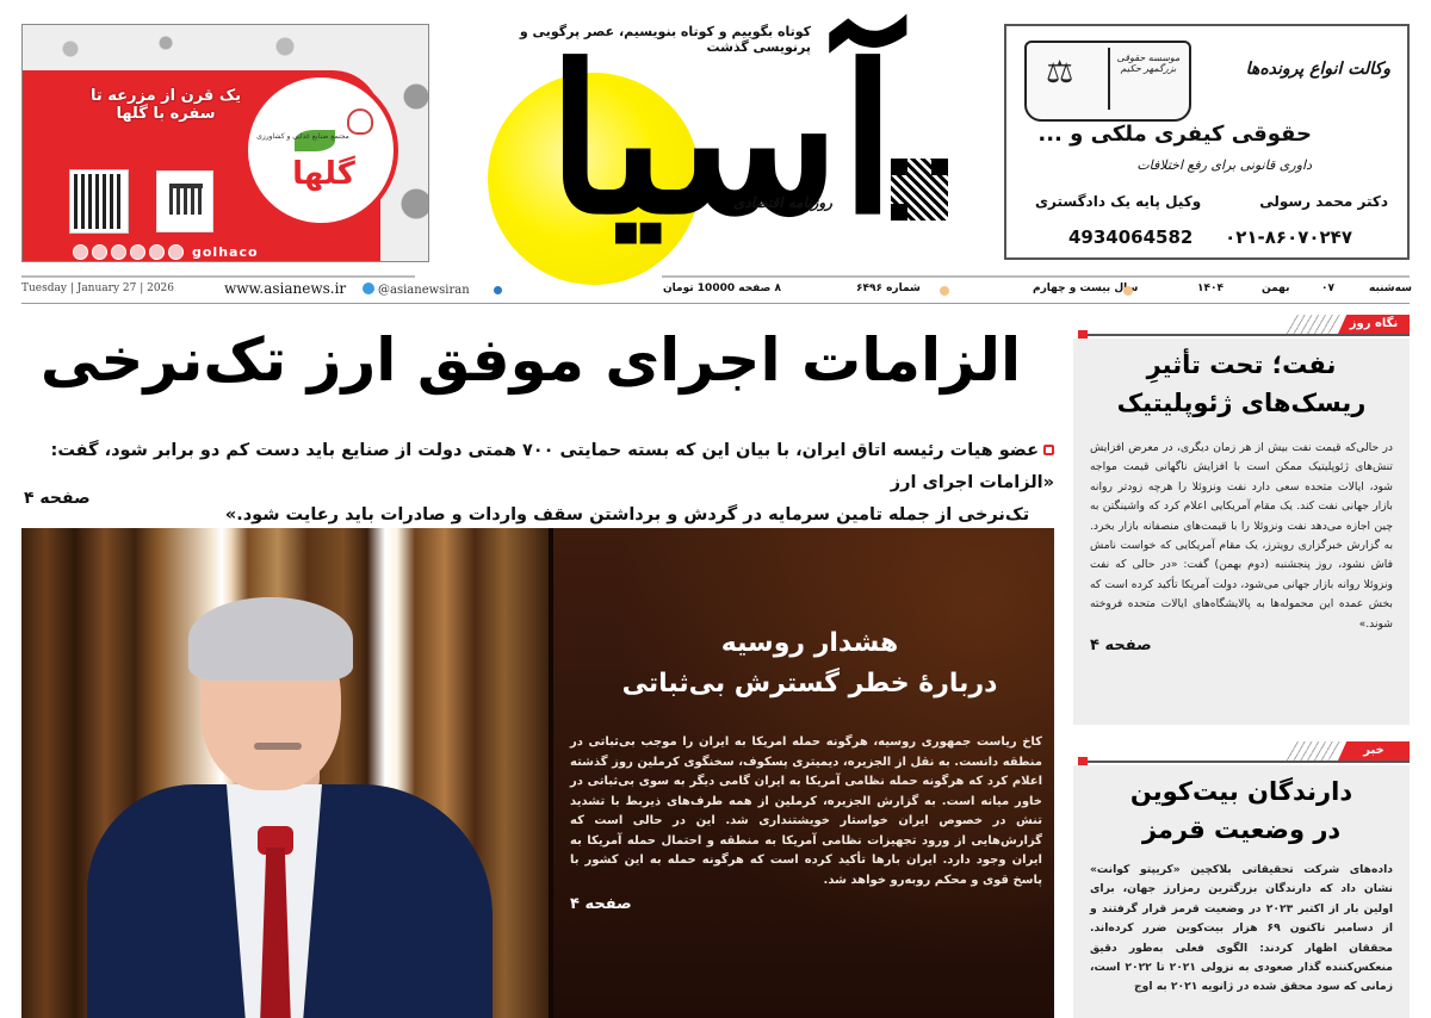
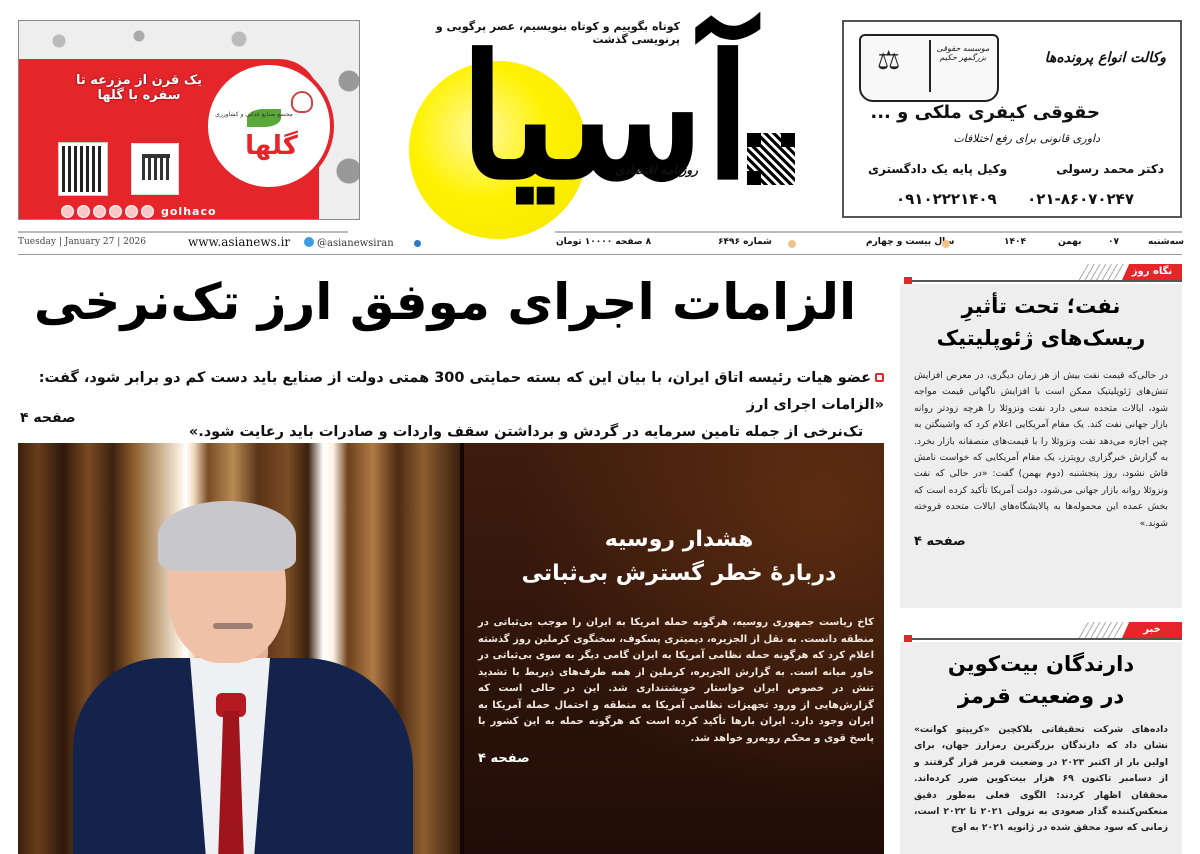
  گلها
  یک قرن از مزرعه تا سفره با گلها
  golhaco
  کوتاه بگوییم و کوتاه بنویسیم، عصر پرگویی و پرنویسی گذشت
  آسیا
  ⚖
  موسسه حقوقی بزرگمهر حکیم
  وکالت انواع پرونده‌ها
  حقوقی کیفری ملکی و ...
  داوری قانونی برای رفع اختلافات
  دکتر محمد رسولی
  وکیل پایه یک دادگستری
  ۰۲۱-۸۶۰۷۰۲۴۷
- 4934064582
+ ۰۹۱۰۲۲۲۱۴۰۹
  Tuesday | January 27 | 2026
  www.asianews.ir
  @asianewsiran
- ۸ صفحه 10000 تومان
+ ۸ صفحه ۱۰۰۰۰ تومان
  شماره ۶۴۹۶
  سل بیست و چهارم
  ۱۴۰۴
  بهمن
  ۰۷
  سهشنبه
  الزامات اجرای موفق ارز تک‌نرخی
- عضو هیات رئیسه اتاق ایران، با بیان این که بسته حمایتی ۷۰۰ همتی دولت از صنایع باید دست کم دو برابر شود، گفت: «الزامات اجرای ارز
+ عضو هیات رئیسه اتاق ایران، با بیان این که بسته حمایتی 300 همتی دولت از صنایع باید دست کم دو برابر شود، گفت: «الزامات اجرای ارز
  تک‌نرخی از جمله تامین سرمایه در گردش و برداشتن سقف واردات و صادرات باید رعایت شود.»
  صفحه ۴
  هشدار روسیه
  دربارهٔ خطر گسترش بی‌ثباتی
  کاخ ریاست جمهوری روسیه، هرگونه حمله امریکا به ایران را موجب بی‌ثباتی در منطقه دانست. به نقل از الجزیره، دیمیتری پسکوف، سخنگوی کرملین روز گذشته اعلام کرد که هرگونه حمله نظامی آمریکا به ایران گامی دیگر به سوی بی‌ثباتی در خاور میانه است. به گزارش الجزیره، کرملین از همه طرف‌های ذیربط با تشدید تنش در خصوص ایران خواستار خویشتنداری شد. این در حالی است که گزارش‌هایی از ورود تجهیزات نظامی آمریکا به منطقه و احتمال حمله آمریکا به ایران وجود دارد. ایران بارها تأکید کرده است که هرگونه حمله به این کشور با پاسخ قوی و محکم روبه‌رو خواهد شد.
  صفحه ۴
  نگاه روز
  نفت؛ تحت تأثیرِ
  ریسک‌های ژئوپلیتیک
  در حالی‌که قیمت نفت بیش از هر زمان دیگری، در معرض افزایش تنش‌های ژئوپلیتیک ممکن است با افزایش ناگهانی قیمت مواجه شود، ایالات متحده سعی دارد نفت ونزوئلا را هرچه زودتر روانه بازار جهانی نفت کند. یک مقام آمریکایی اعلام کرد که واشینگتن به چین اجازه می‌دهد نفت ونزوئلا را با قیمت‌های منصفانه بازار بخرد. به گزارش خبرگزاری رویترز، یک مقام آمریکایی که خواست نامش فاش نشود، روز پنجشنبه (دوم بهمن) گفت: «در حالی که نفت ونزوئلا روانه بازار جهانی می‌شود، دولت آمریکا تأکید کرده است که بخش عمده این محموله‌ها به پالایشگاه‌های ایالات متحده فروخته شوند.»
  صفحه ۴
  خبر
  دارندگان بیت‌کوین
  در وضعیت قرمز
  داده‌های شرکت تحقیقاتی بلاکچین «کریپتو کوانت» نشان داد که دارندگان بزرگترین رمزارز جهان، برای اولین بار از اکتبر ۲۰۲۳ در وضعیت قرمز قرار گرفتند و از دسامبر تاکنون ۶۹ هزار بیت‌کوین ضرر کرده‌اند. محققان اظهار کردند: الگوی فعلی به‌طور دقیق منعکس‌کننده گذار صعودی به نزولی ۲۰۲۱ تا ۲۰۲۲ است، زمانی که سود محقق شده در ژانویه ۲۰۲۱ به اوج
